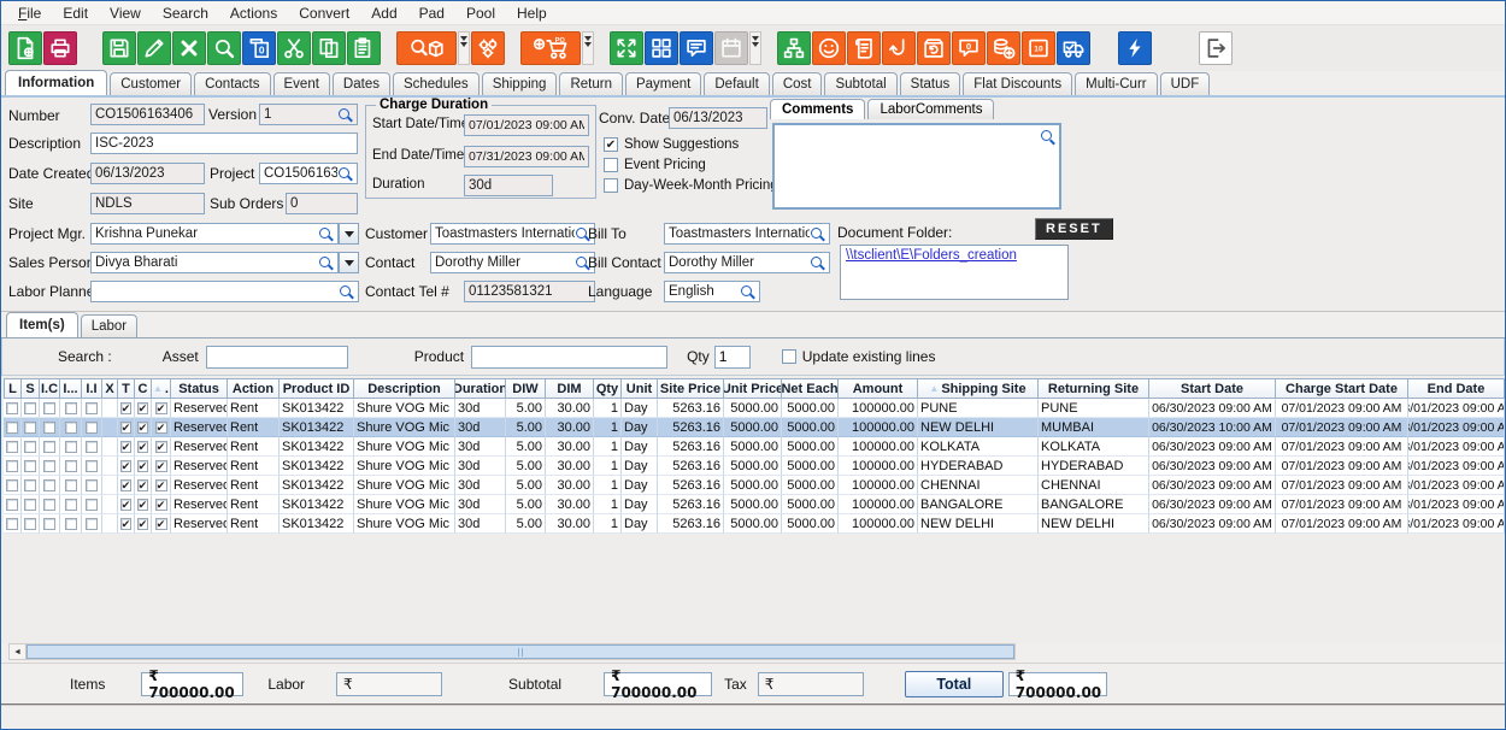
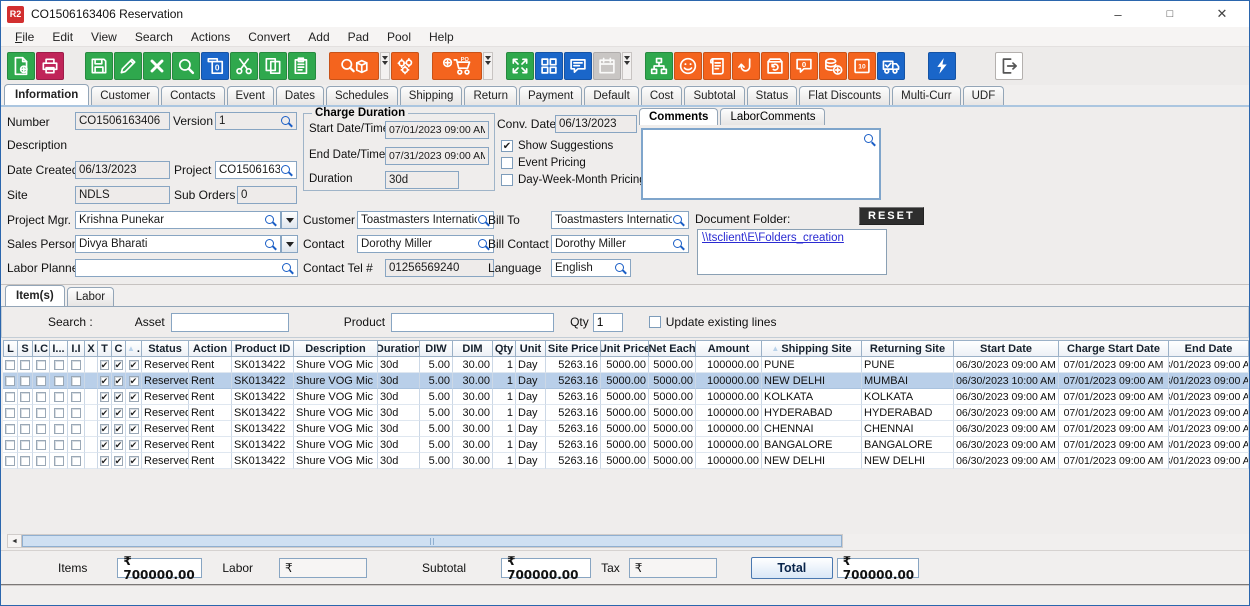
+ R2
+ CO1506163406 Reservation
+ –
+ □
+ ✕
  File
  Edit
  View
  Search
  Actions
  Convert
  Add
  Pad
  Pool
  Help
  0
  0
  Information
  Customer
  Contacts
  Event
  Dates
  Schedules
  Shipping
  Return
  Payment
  Default
  Cost
  Subtotal
  Status
  Flat Discounts
  Multi-Curr
  UDF
  Number
  CO1506163406
  Version
  1
  Description
- ISC-2023
  Date Create
  06/13/2023
  Project
  CO1506163
  Site
  NDLS
  Sub Orders
  0
  Project Mgr.
  Krishna Punekar
  Sales Perso
  Divya Bharati
  Labor Plann
  Charge Duration
  Start Date/Tim
  07/01/2023 09:00 AM
  End Date/Time
  07/31/2023 09:00 AM
  Duration
  30d
  Conv. Date
  06/13/2023
  ✔
  Show Suggestions
  Event Pricing
  Day-Week-Month Pricin
  Customer
  Toastmasters Internati
  Bill To
  Toastmasters Internati
  Contact
  Dorothy Miller
  Bill Contact
  Dorothy Miller
  Contact Tel #
- 01123581321
+ 01256569240
  Language
  English
  Comments
  LaborComments
  Document Folder:
  RESET
  \\tsclient\E\Folders_creation
  Item(s)
  Labor
  Search :
  Asset
  Product
  Qty
  1
  Update existing lines
  L
  S
  I.C
  I...
  I.I
  X
  T
  C
  ▲
  .
  Status
  Action
  Product ID
  Description
  Duration
  DIW
  DIM
  Qty
  Unit
  Site Price
  Unit Price
  Net Each
  Amount
  ▲
  Shipping Site
  Returning Site
  Start Date
  Charge Start Date
  End Date
  ✔
  ✔
  ✔
  Reserve
  Rent
  SK013422
  Shure VOG Mic
  30d
  5.00
  30.00
  1
  Day
  5263.16
  5000.00
  5000.00
  100000.00
  PUNE
  PUNE
  06/30/2023 09:00 AM
  07/01/2023 09:00 AM
  /01/2023 09:00 A
  ✔
  ✔
  ✔
  Reserve
  Rent
  SK013422
  Shure VOG Mic
  30d
  5.00
  30.00
  1
  Day
  5263.16
  5000.00
  5000.00
  100000.00
  NEW DELHI
  MUMBAI
  06/30/2023 10:00 AM
  07/01/2023 09:00 AM
  /01/2023 09:00 A
  ✔
  ✔
  ✔
  Reserve
  Rent
  SK013422
  Shure VOG Mic
  30d
  5.00
  30.00
  1
  Day
  5263.16
  5000.00
  5000.00
  100000.00
  KOLKATA
  KOLKATA
  06/30/2023 09:00 AM
  07/01/2023 09:00 AM
  /01/2023 09:00 A
  ✔
  ✔
  ✔
  Reserve
  Rent
  SK013422
  Shure VOG Mic
  30d
  5.00
  30.00
  1
  Day
  5263.16
  5000.00
  5000.00
  100000.00
  HYDERABAD
  HYDERABAD
  06/30/2023 09:00 AM
  07/01/2023 09:00 AM
  /01/2023 09:00 A
  ✔
  ✔
  ✔
  Reserve
  Rent
  SK013422
  Shure VOG Mic
  30d
  5.00
  30.00
  1
  Day
  5263.16
  5000.00
  5000.00
  100000.00
  CHENNAI
  CHENNAI
  06/30/2023 09:00 AM
  07/01/2023 09:00 AM
  /01/2023 09:00 A
  ✔
  ✔
  ✔
  Reserve
  Rent
  SK013422
  Shure VOG Mic
  30d
  5.00
  30.00
  1
  Day
  5263.16
  5000.00
  5000.00
  100000.00
  BANGALORE
  BANGALORE
  06/30/2023 09:00 AM
  07/01/2023 09:00 AM
  /01/2023 09:00 A
  ✔
  ✔
  ✔
  Reserve
  Rent
  SK013422
  Shure VOG Mic
  30d
  5.00
  30.00
  1
  Day
  5263.16
  5000.00
  5000.00
  100000.00
  NEW DELHI
  NEW DELHI
  06/30/2023 09:00 AM
  07/01/2023 09:00 AM
  /01/2023 09:00 A
  Items
  ₹ 700000.00
  Labor
  ₹
  Subtotal
  ₹ 700000.00
  Tax
  ₹
  Total
  ₹ 700000.00
